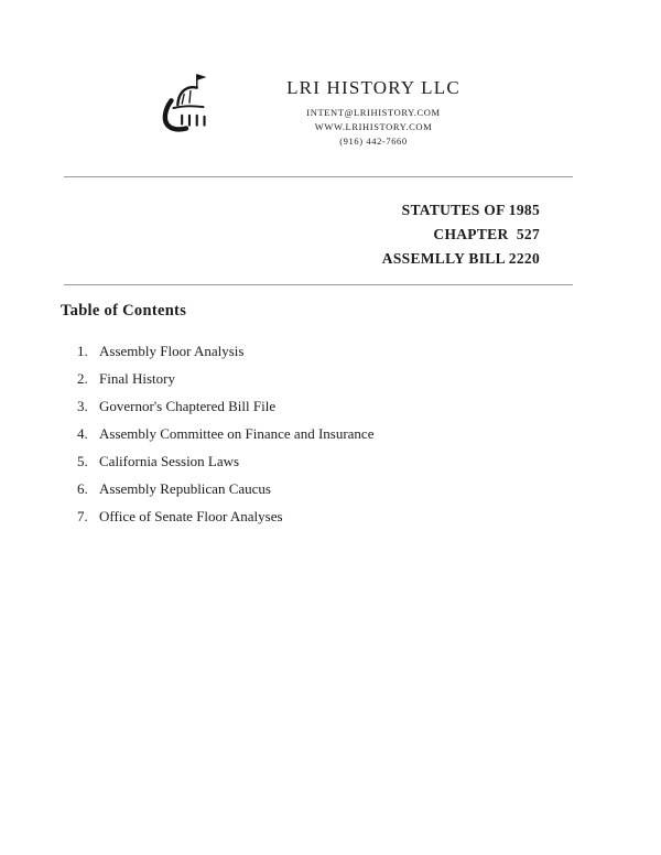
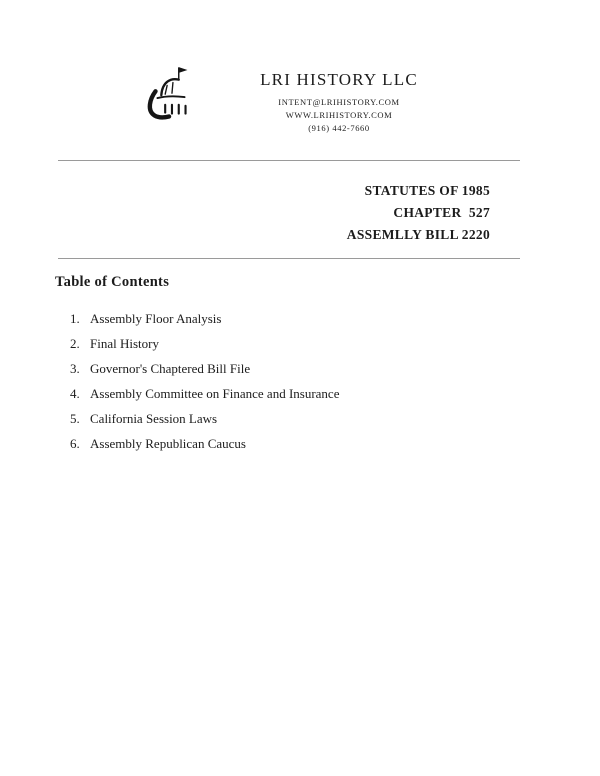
  LRI HISTORY LLC
  INTENT@LRIHISTORY.COM
  WWW.LRIHISTORY.COM
  (916) 442-7660
  STATUTES OF 1985
  CHAPTER 527
  ASSEMLLY BILL 2220
  Table of Contents
  1.
  Assembly Floor Analysis
  2.
  Final History
  3.
  Governor's Chaptered Bill File
  4.
  Assembly Committee on Finance and Insurance
  5.
  California Session Laws
  6.
  Assembly Republican Caucus
- 7.
- Office of Senate Floor Analyses
